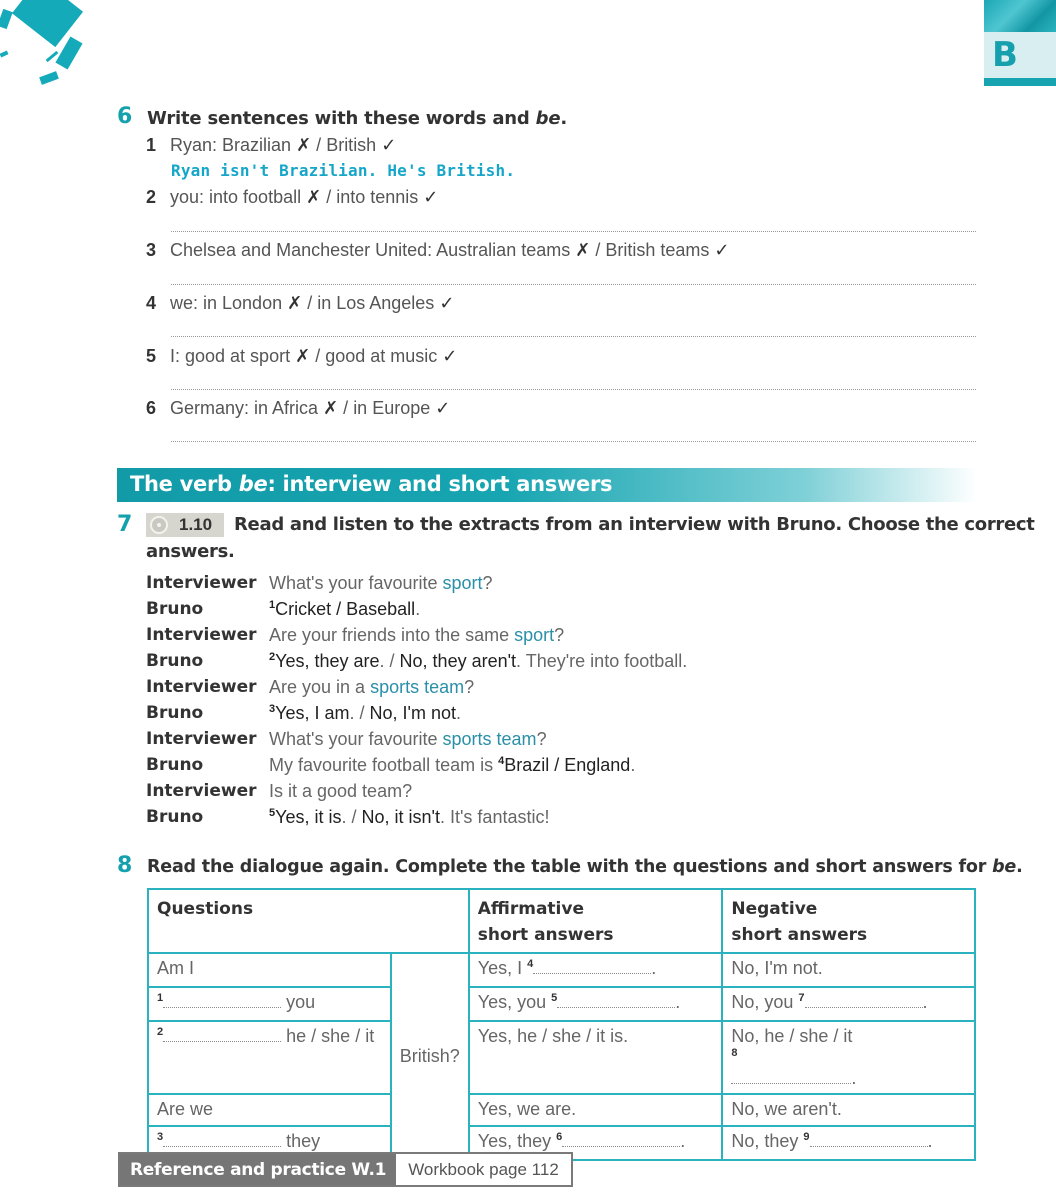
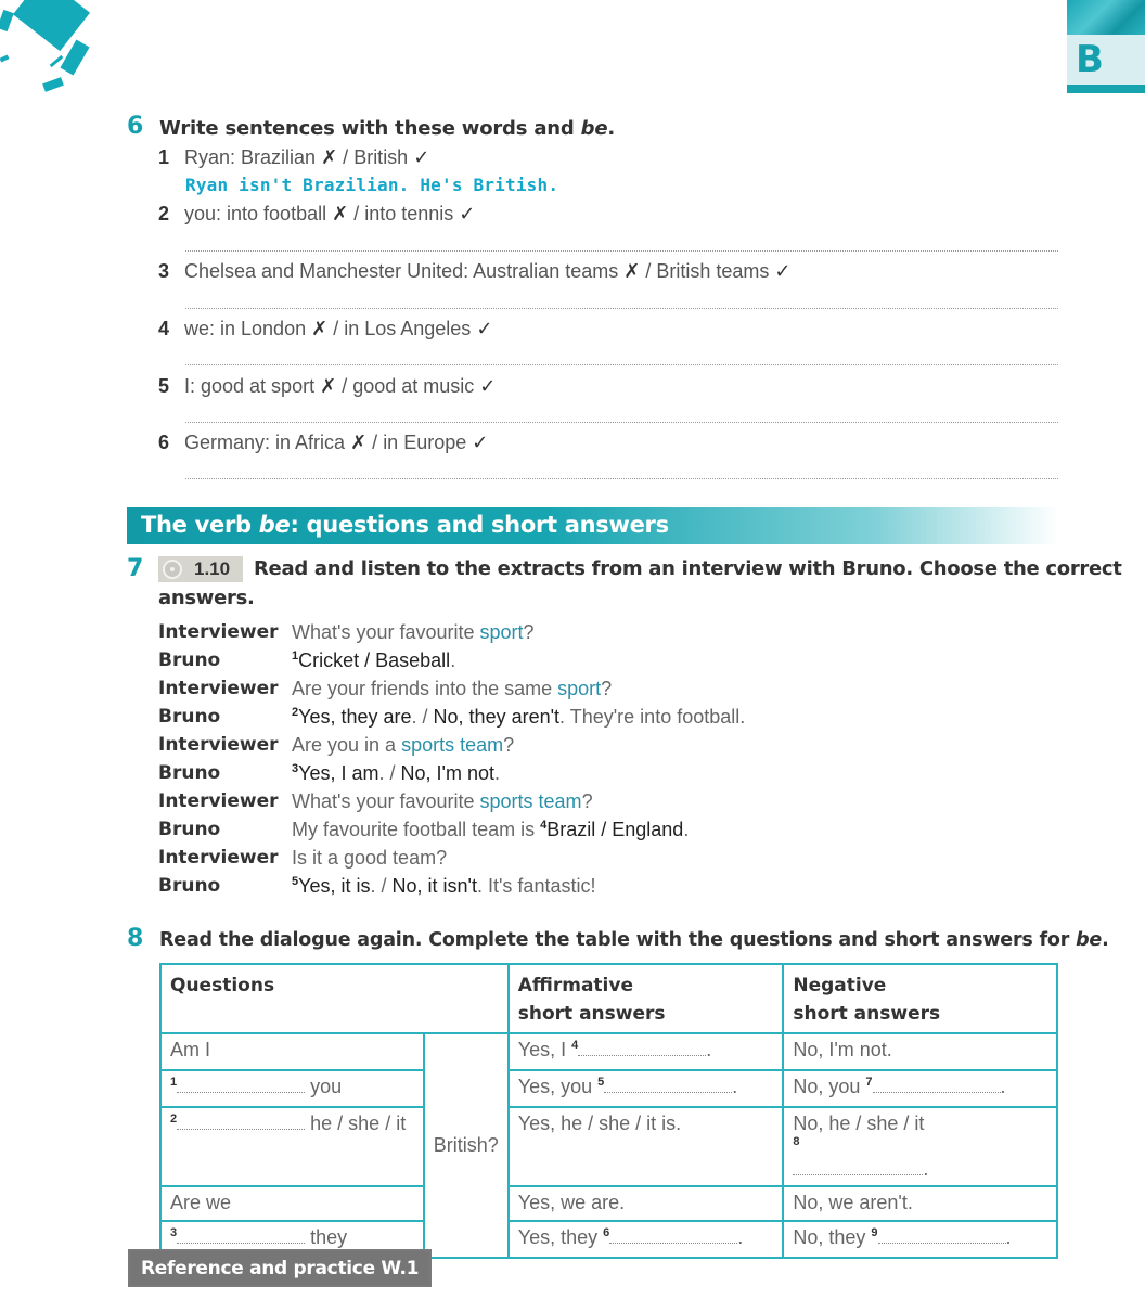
  B
  6
  Write sentences with these words and be.
  1 Ryan: Brazilian ✗ / British ✓
  Ryan isn't Brazilian. He's British.
  2 you: into football ✗ / into tennis ✓
  3 Chelsea and Manchester United: Australian teams ✗ / British teams ✓
  4 we: in London ✗ / in Los Angeles ✓
  5 I: good at sport ✗ / good at music ✓
  6 Germany: in Africa ✗ / in Europe ✓
- The verb be: interview and short answers
+ The verb be: questions and short answers
  7
  1.10
  Read and listen to the extracts from an interview with Bruno. Choose the correct
  answers.
  Interviewer
  What's your favourite sport?
  Bruno
  1Cricket / Baseball.
  Interviewer
  Are your friends into the same sport?
  Bruno
  2Yes, they are. / No, they aren't. They're into football.
  Interviewer
  Are you in a sports team?
  Bruno
  3Yes, I am. / No, I'm not.
  Interviewer
  What's your favourite sports team?
  Bruno
  My favourite football team is 4Brazil / England.
  Interviewer
  Is it a good team?
  Bruno
  5Yes, it is. / No, it isn't. It's fantastic!
  8
  Read the dialogue again. Complete the table with the questions and short answers for be.
  Questions	Affirmativeshort answers	Negativeshort answers
  Am I	British?	Yes, I 4 .	No, I'm not.
  1 you	Yes, you 5 .	No, you 7 .
  2 he / she / it	Yes, he / she / it is.	No, he / she / it8.
  Are we	Yes, we are.	No, we aren't.
  3 they	Yes, they 6 .	No, they 9 .
  Reference and practice W.1
- Workbook page 112
